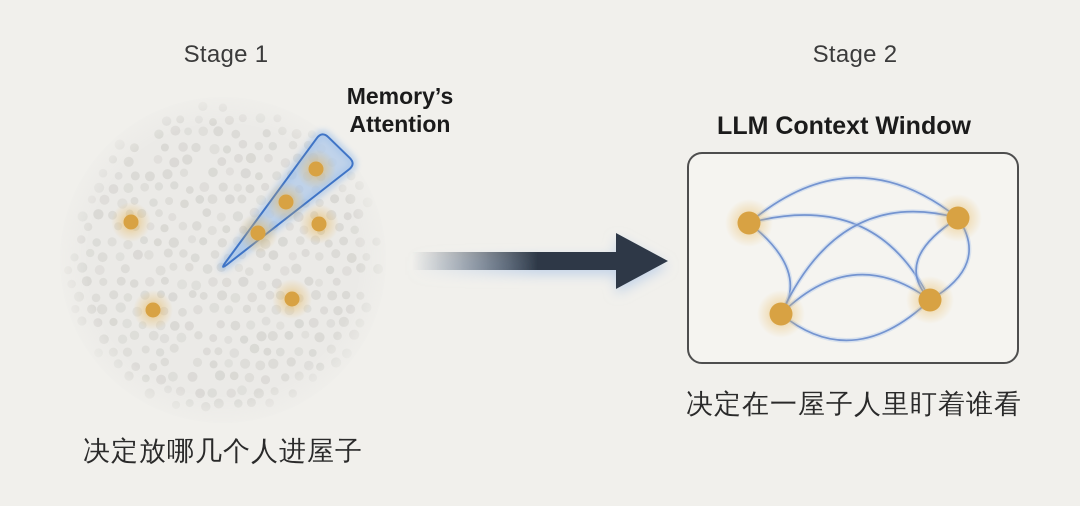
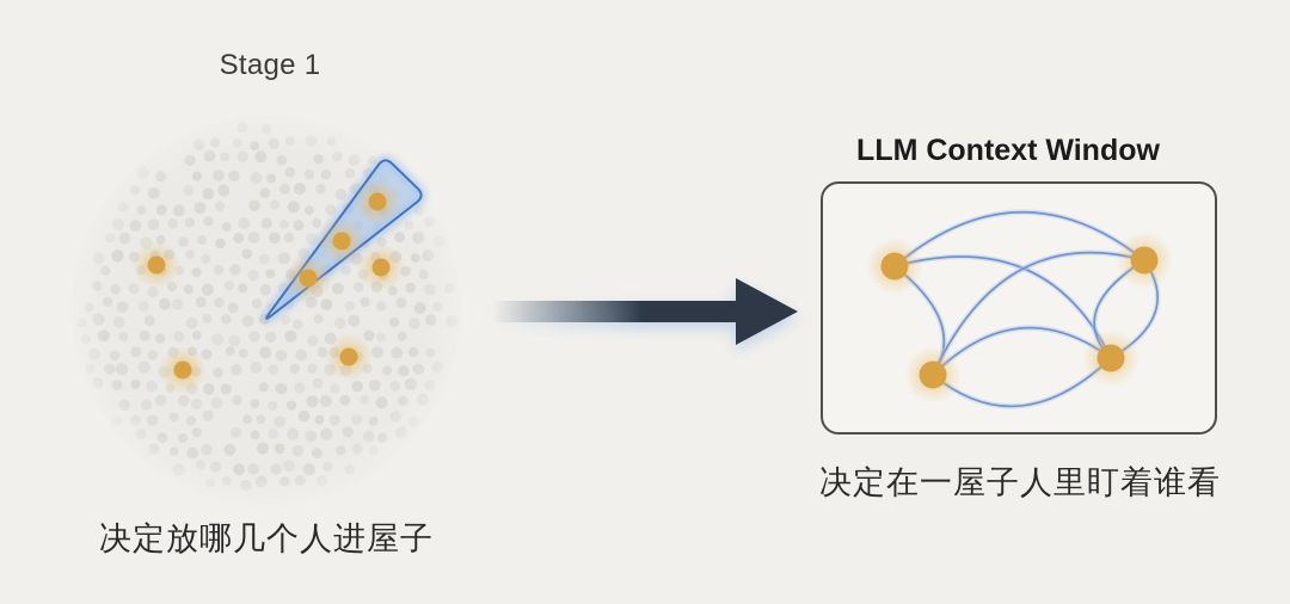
  Stage 1
- Stage 2
- Memory’s
- Attention
  LLM Context Window
  决定放哪几个人进屋子
  决定在一屋子人里盯着谁看
